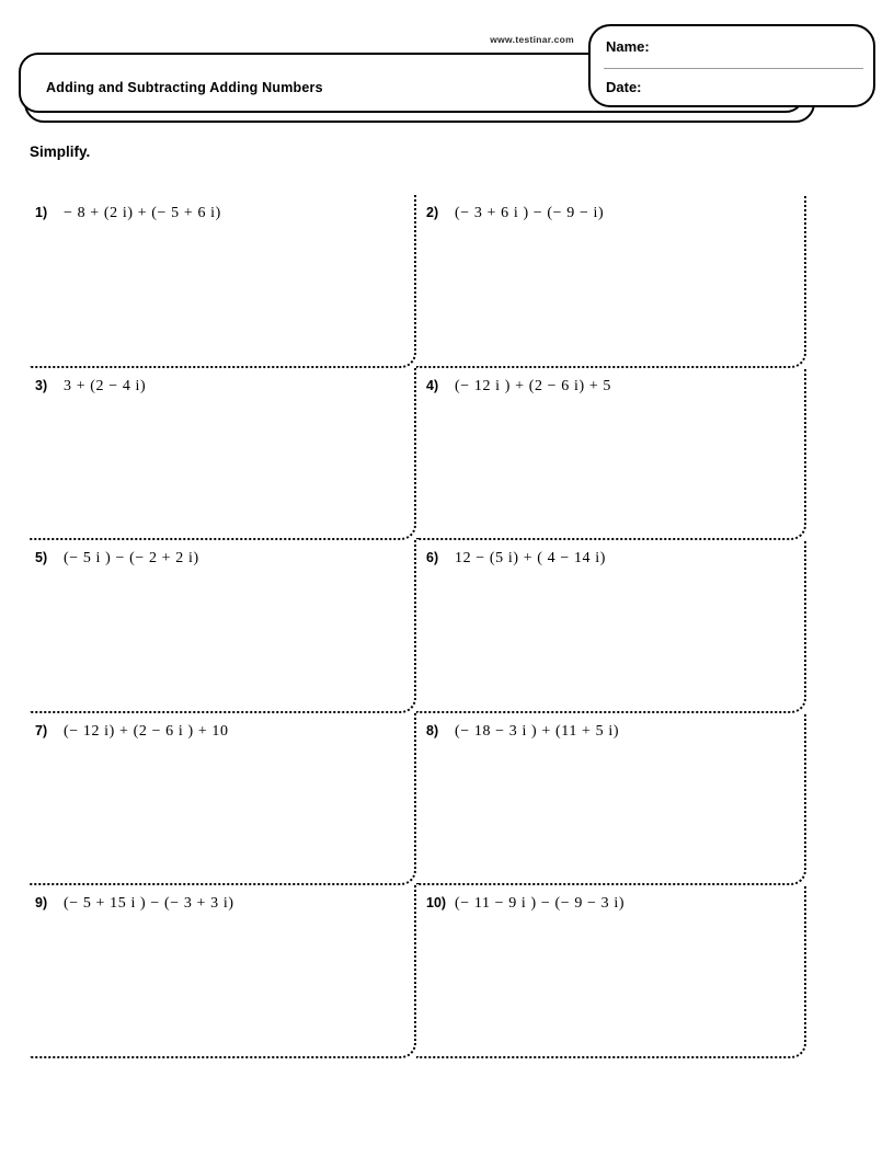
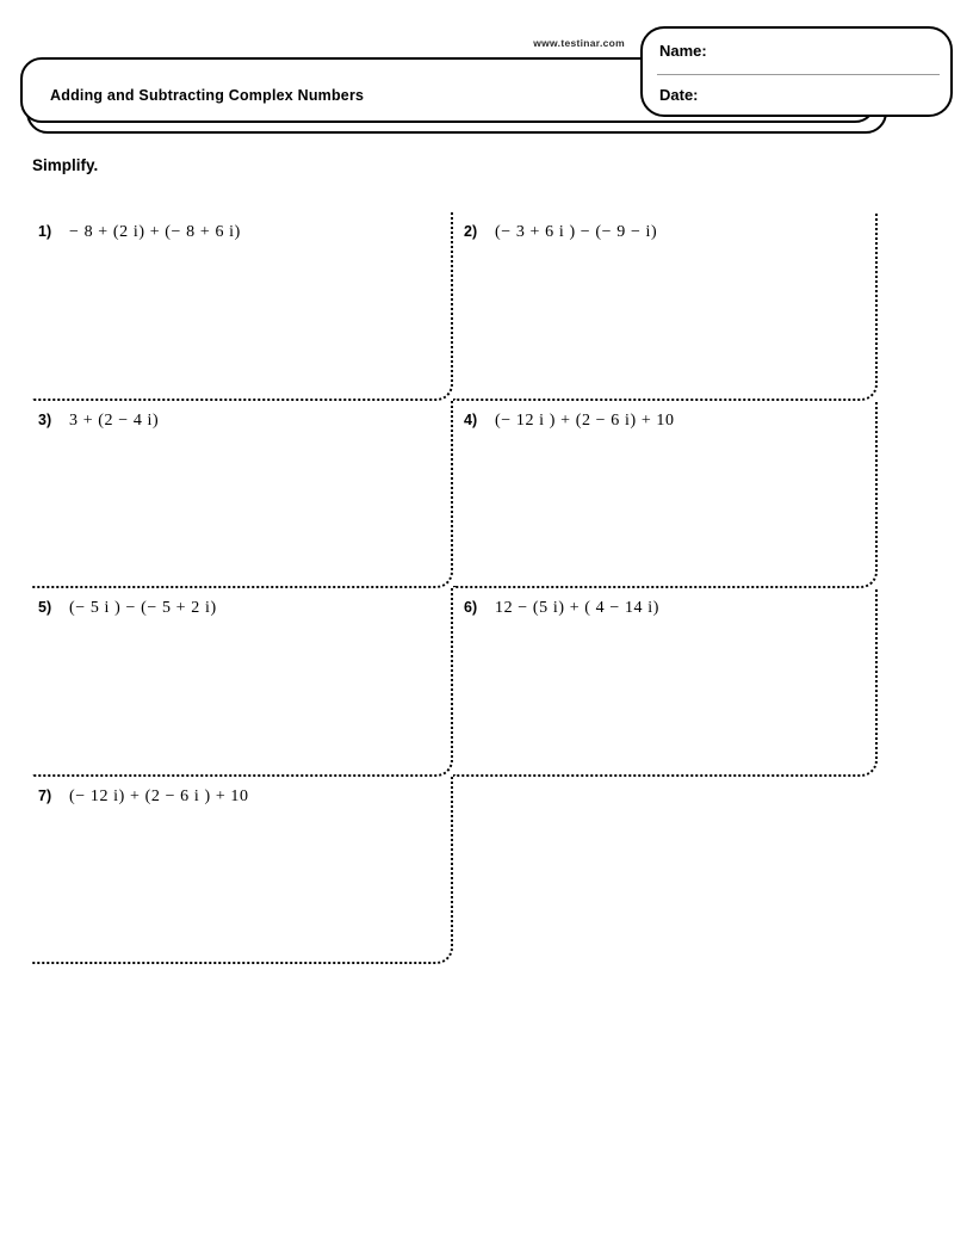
  www.testinar.com
- Adding and Subtracting Adding Numbers
+ Adding and Subtracting Complex Numbers
  Name:
  Date:
  Simplify.
  1)
- − 8 + (2 i) + (− 5 + 6 i)
+ − 8 + (2 i) + (− 8 + 6 i)
  2)
  (− 3 + 6 i ) − (− 9 − i)
  3)
  3 + (2 − 4 i)
  4)
- (− 12 i ) + (2 − 6 i) + 5
+ (− 12 i ) + (2 − 6 i) + 10
  5)
- (− 5 i ) − (− 2 + 2 i)
+ (− 5 i ) − (− 5 + 2 i)
  6)
  12 − (5 i) + ( 4 − 14 i)
  7)
  (− 12 i) + (2 − 6 i ) + 10
- 8)
- (− 18 − 3 i ) + (11 + 5 i)
- 9)
- (− 5 + 15 i ) − (− 3 + 3 i)
- 10)
- (− 11 − 9 i ) − (− 9 − 3 i)
